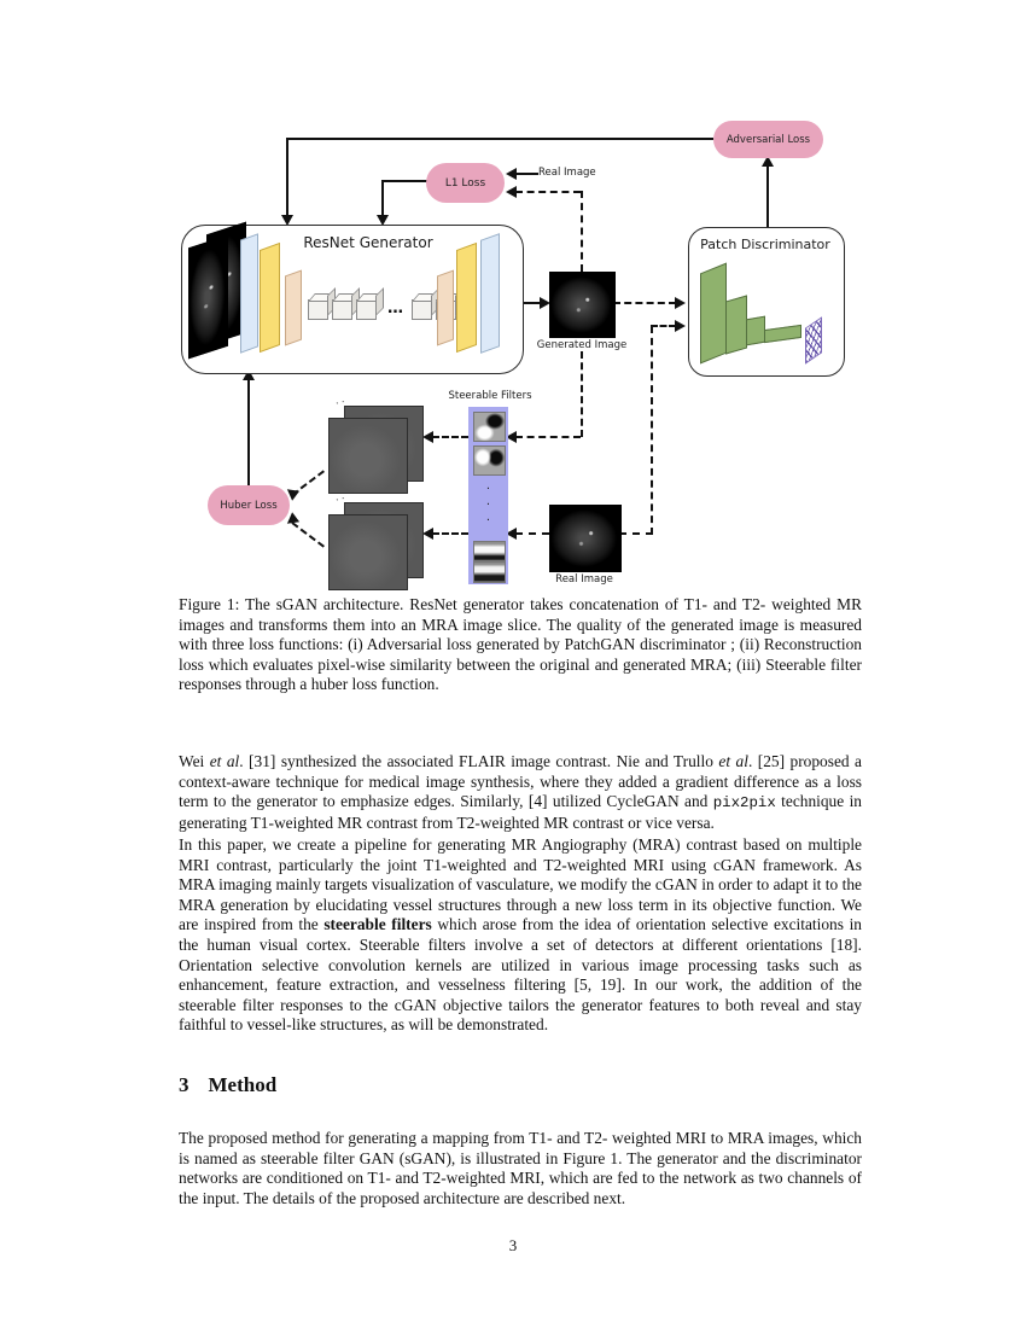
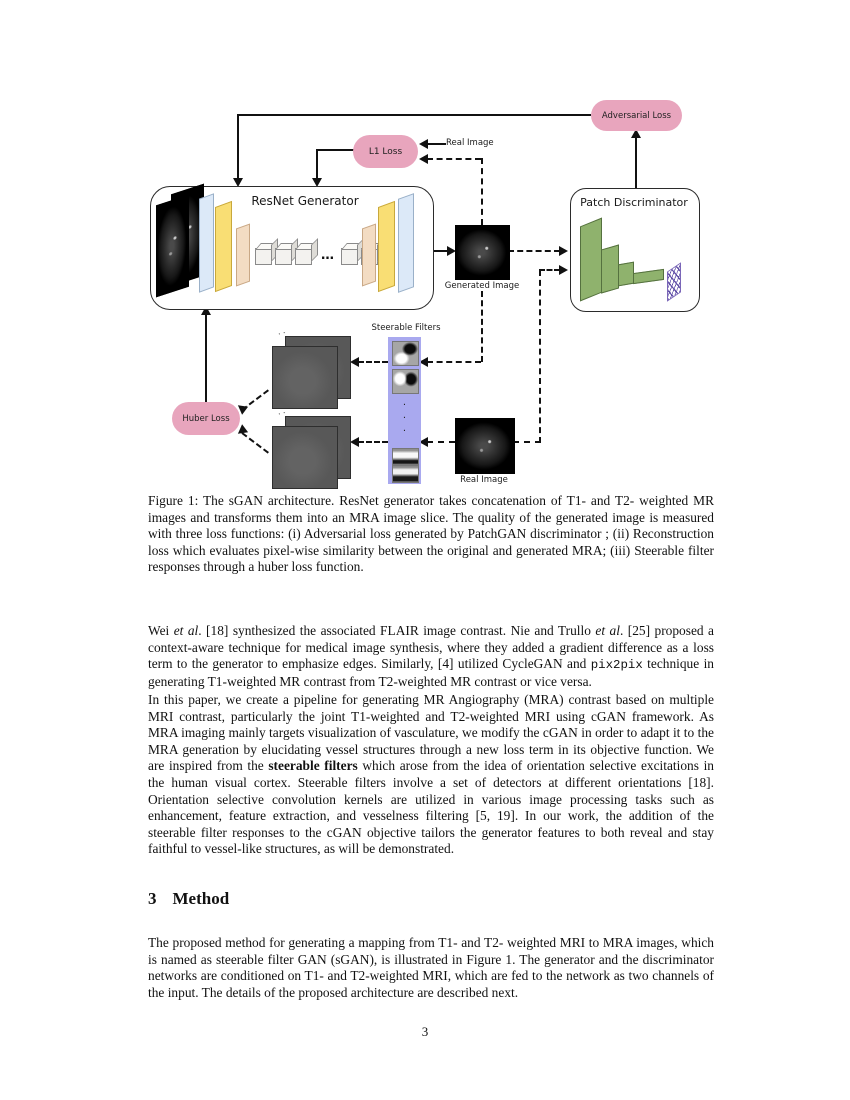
  Adversarial Loss
  L1 Loss
  Huber Loss
  Real Image
  ResNet Generator
  …
  Generated Image
  Patch Discriminator
  Steerable Filters
  ·
  ·
  ·
  Real Image
  Figure 1: The sGAN architecture. ResNet generator takes concatenation of T1- and T2- weighted MR images and transforms them into an MRA image slice. The quality of the generated image is measured with three loss functions: (i) Adversarial loss generated by PatchGAN discriminator ; (ii) Reconstruction loss which evaluates pixel-wise similarity between the original and generated MRA; (iii) Steerable filter responses through a huber loss function.
- Wei et al. [31] synthesized the associated FLAIR image contrast. Nie and Trullo et al. [25] proposed a context-aware technique for medical image synthesis, where they added a gradient difference as a loss term to the generator to emphasize edges. Similarly, [4] utilized CycleGAN and pix2pix technique in generating T1-weighted MR contrast from T2-weighted MR contrast or vice versa.
+ Wei et al. [18] synthesized the associated FLAIR image contrast. Nie and Trullo et al. [25] proposed a context-aware technique for medical image synthesis, where they added a gradient difference as a loss term to the generator to emphasize edges. Similarly, [4] utilized CycleGAN and pix2pix technique in generating T1-weighted MR contrast from T2-weighted MR contrast or vice versa.
  In this paper, we create a pipeline for generating MR Angiography (MRA) contrast based on multiple MRI contrast, particularly the joint T1-weighted and T2-weighted MRI using cGAN framework. As MRA imaging mainly targets visualization of vasculature, we modify the cGAN in order to adapt it to the MRA generation by elucidating vessel structures through a new loss term in its objective function. We are inspired from the steerable filters which arose from the idea of orientation selective excitations in the human visual cortex. Steerable filters involve a set of detectors at different orientations [18]. Orientation selective convolution kernels are utilized in various image processing tasks such as enhancement, feature extraction, and vesselness filtering [5, 19]. In our work, the addition of the steerable filter responses to the cGAN objective tailors the generator features to both reveal and stay faithful to vessel-like structures, as will be demonstrated.
  3 Method
  The proposed method for generating a mapping from T1- and T2- weighted MRI to MRA images, which is named as steerable filter GAN (sGAN), is illustrated in Figure 1. The generator and the discriminator networks are conditioned on T1- and T2-weighted MRI, which are fed to the network as two channels of the input. The details of the proposed architecture are described next.
  3
